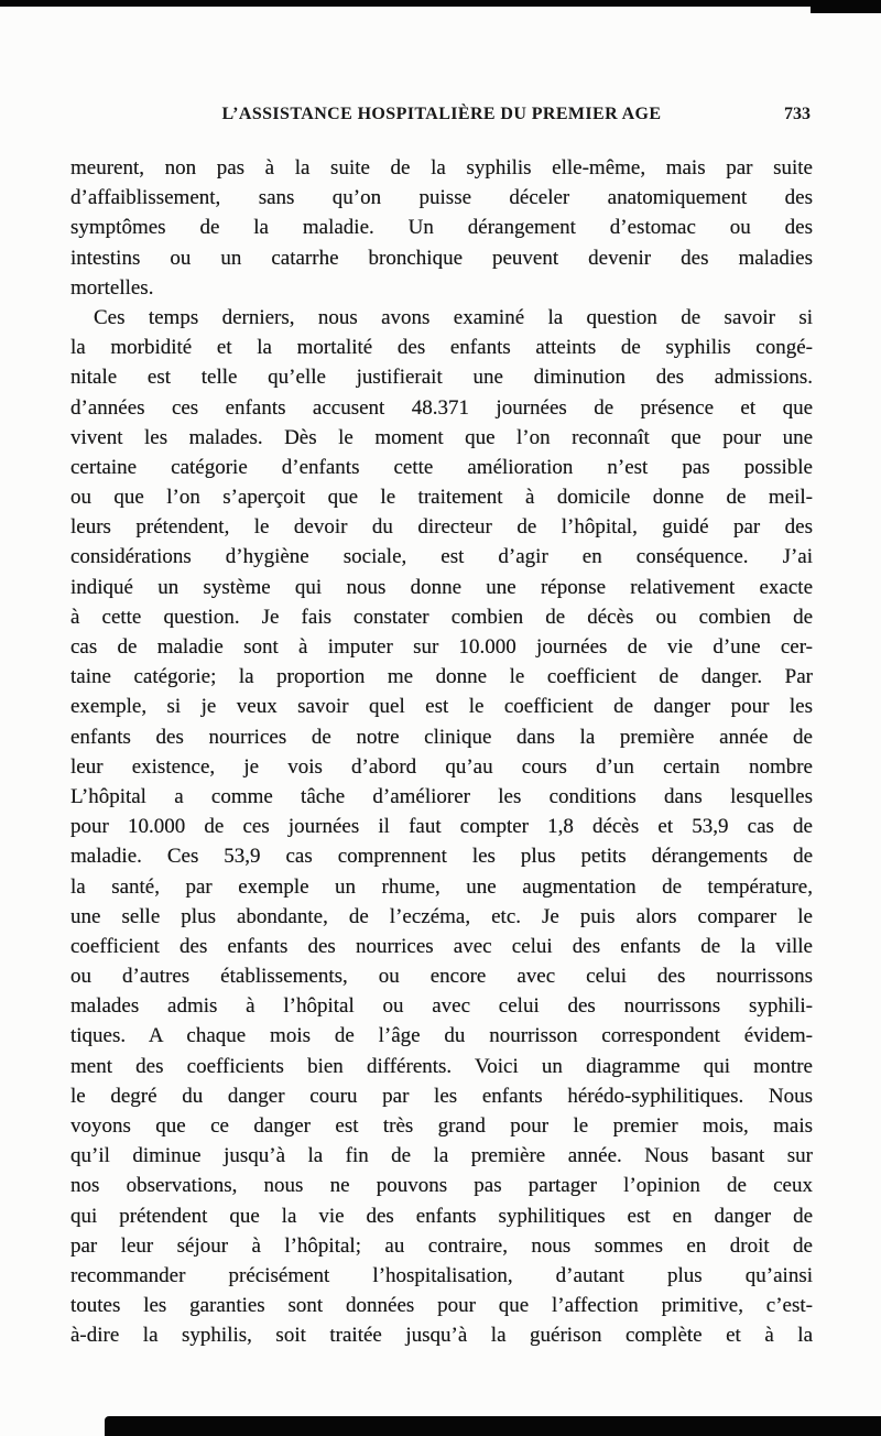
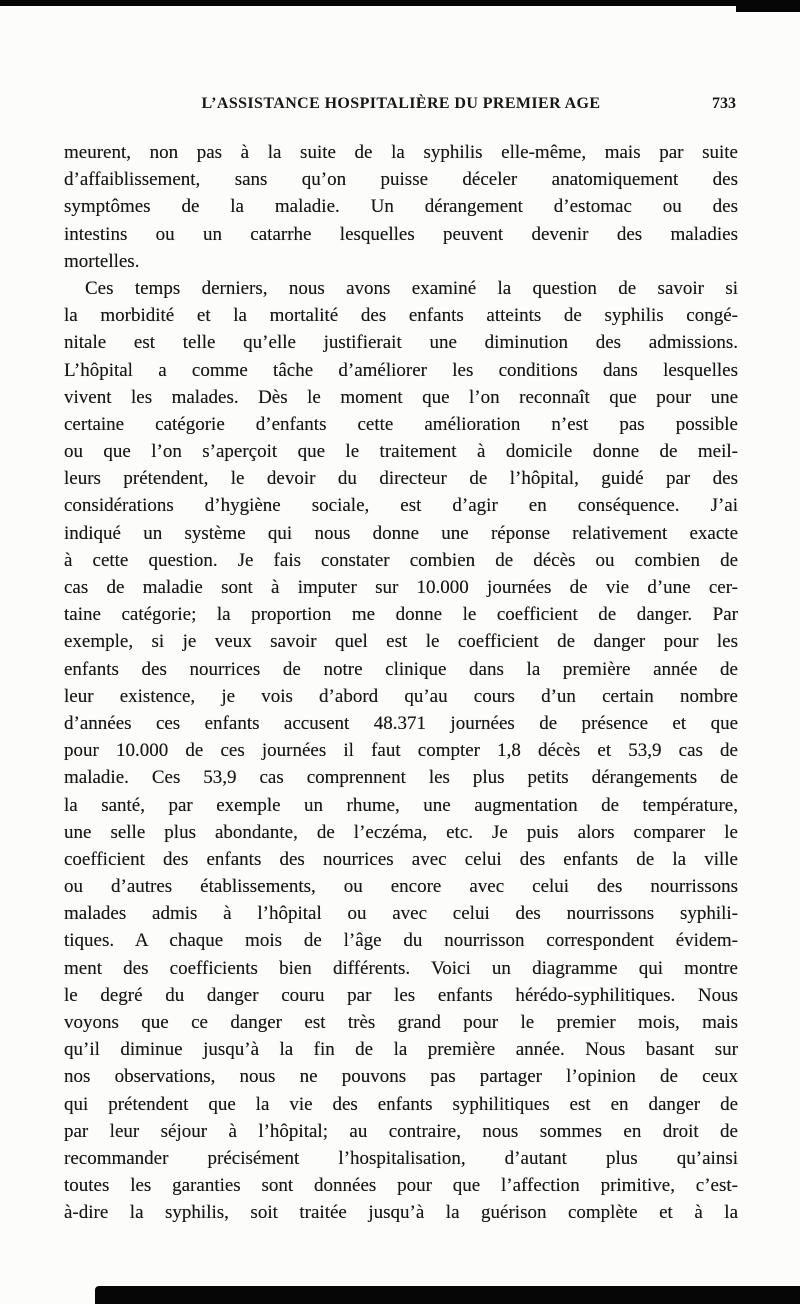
  L’ASSISTANCE HOSPITALIÈRE DU PREMIER AGE
  733
  meurent, non pas à la suite de la syphilis elle-même, mais par suite
  d’affaiblissement, sans qu’on puisse déceler anatomiquement des
  symptômes de la maladie. Un dérangement d’estomac ou des
- intestins ou un catarrhe bronchique peuvent devenir des maladies
+ intestins ou un catarrhe lesquelles peuvent devenir des maladies
  mortelles.
  Ces temps derniers, nous avons examiné la question de savoir si
  la morbidité et la mortalité des enfants atteints de syphilis congé-
  nitale est telle qu’elle justifierait une diminution des admissions.
- d’années ces enfants accusent 48.371 journées de présence et que
+ L’hôpital a comme tâche d’améliorer les conditions dans lesquelles
  vivent les malades. Dès le moment que l’on reconnaît que pour une
  certaine catégorie d’enfants cette amélioration n’est pas possible
  ou que l’on s’aperçoit que le traitement à domicile donne de meil-
  leurs prétendent, le devoir du directeur de l’hôpital, guidé par des
  considérations d’hygiène sociale, est d’agir en conséquence. J’ai
  indiqué un système qui nous donne une réponse relativement exacte
  à cette question. Je fais constater combien de décès ou combien de
  cas de maladie sont à imputer sur 10.000 journées de vie d’une cer-
  taine catégorie; la proportion me donne le coefficient de danger. Par
  exemple, si je veux savoir quel est le coefficient de danger pour les
  enfants des nourrices de notre clinique dans la première année de
  leur existence, je vois d’abord qu’au cours d’un certain nombre
- L’hôpital a comme tâche d’améliorer les conditions dans lesquelles
+ d’années ces enfants accusent 48.371 journées de présence et que
  pour 10.000 de ces journées il faut compter 1,8 décès et 53,9 cas de
  maladie. Ces 53,9 cas comprennent les plus petits dérangements de
  la santé, par exemple un rhume, une augmentation de température,
  une selle plus abondante, de l’eczéma, etc. Je puis alors comparer le
  coefficient des enfants des nourrices avec celui des enfants de la ville
  ou d’autres établissements, ou encore avec celui des nourrissons
  malades admis à l’hôpital ou avec celui des nourrissons syphili-
  tiques. A chaque mois de l’âge du nourrisson correspondent évidem-
  ment des coefficients bien différents. Voici un diagramme qui montre
  le degré du danger couru par les enfants hérédo-syphilitiques. Nous
  voyons que ce danger est très grand pour le premier mois, mais
  qu’il diminue jusqu’à la fin de la première année. Nous basant sur
  nos observations, nous ne pouvons pas partager l’opinion de ceux
  qui prétendent que la vie des enfants syphilitiques est en danger de
  par leur séjour à l’hôpital; au contraire, nous sommes en droit de
  recommander précisément l’hospitalisation, d’autant plus qu’ainsi
  toutes les garanties sont données pour que l’affection primitive, c’est-
  à-dire la syphilis, soit traitée jusqu’à la guérison complète et à la
